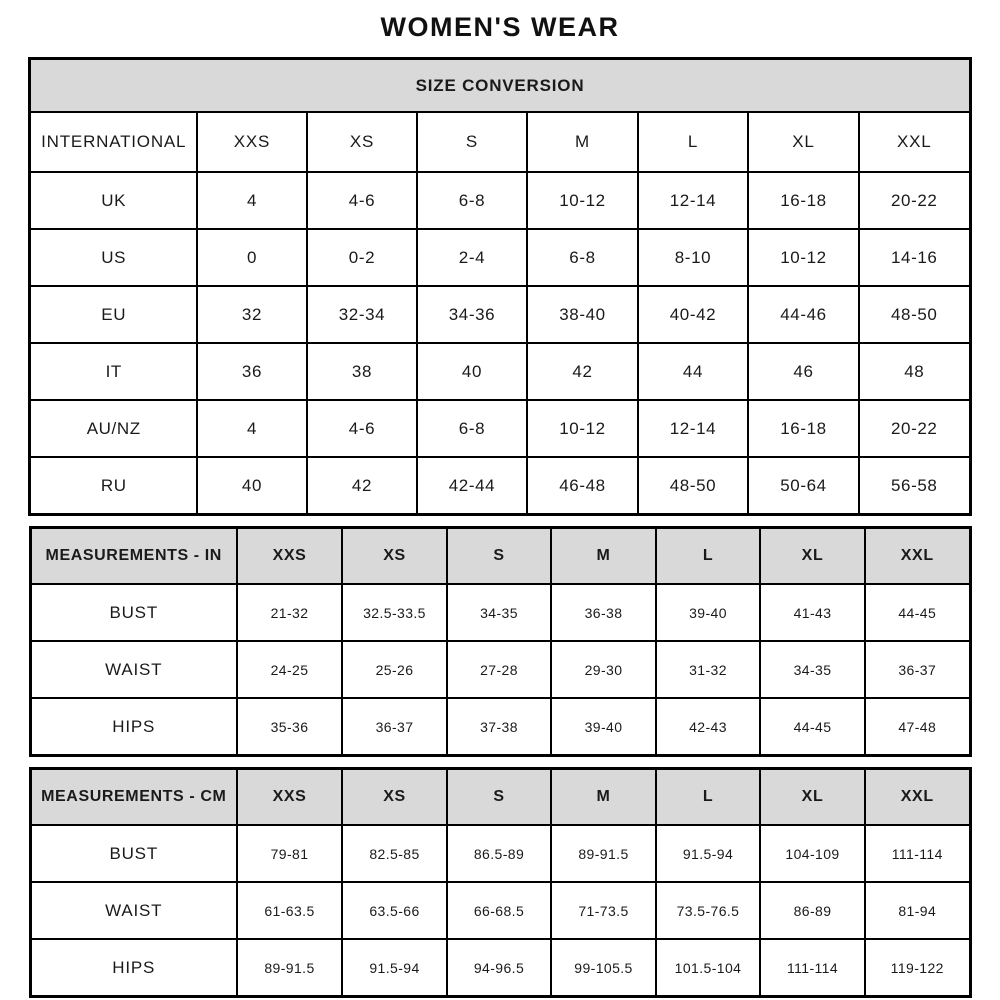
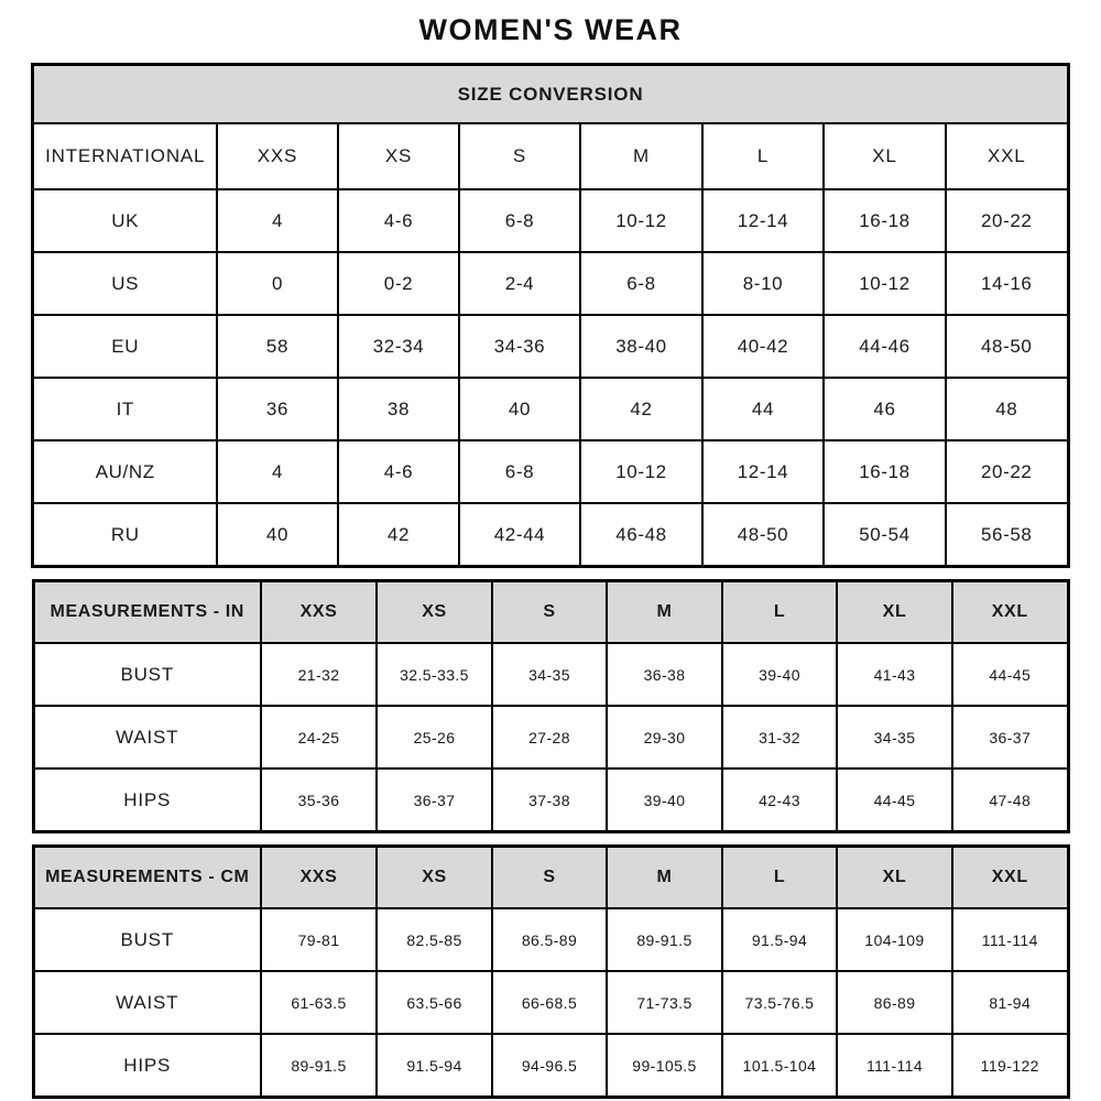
  WOMEN'S WEAR
  SIZE CONVERSION
  INTERNATIONAL	XXS	XS	S	M	L	XL	XXL
  UK	4	4-6	6-8	10-12	12-14	16-18	20-22
  US	0	0-2	2-4	6-8	8-10	10-12	14-16
- EU	32	32-34	34-36	38-40	40-42	44-46	48-50
+ EU	58	32-34	34-36	38-40	40-42	44-46	48-50
  IT	36	38	40	42	44	46	48
  AU/NZ	4	4-6	6-8	10-12	12-14	16-18	20-22
- RU	40	42	42-44	46-48	48-50	50-64	56-58
+ RU	40	42	42-44	46-48	48-50	50-54	56-58
  MEASUREMENTS - IN	XXS	XS	S	M	L	XL	XXL
  BUST	21-32	32.5-33.5	34-35	36-38	39-40	41-43	44-45
  WAIST	24-25	25-26	27-28	29-30	31-32	34-35	36-37
  HIPS	35-36	36-37	37-38	39-40	42-43	44-45	47-48
  MEASUREMENTS - CM	XXS	XS	S	M	L	XL	XXL
  BUST	79-81	82.5-85	86.5-89	89-91.5	91.5-94	104-109	111-114
  WAIST	61-63.5	63.5-66	66-68.5	71-73.5	73.5-76.5	86-89	81-94
  HIPS	89-91.5	91.5-94	94-96.5	99-105.5	101.5-104	111-114	119-122
